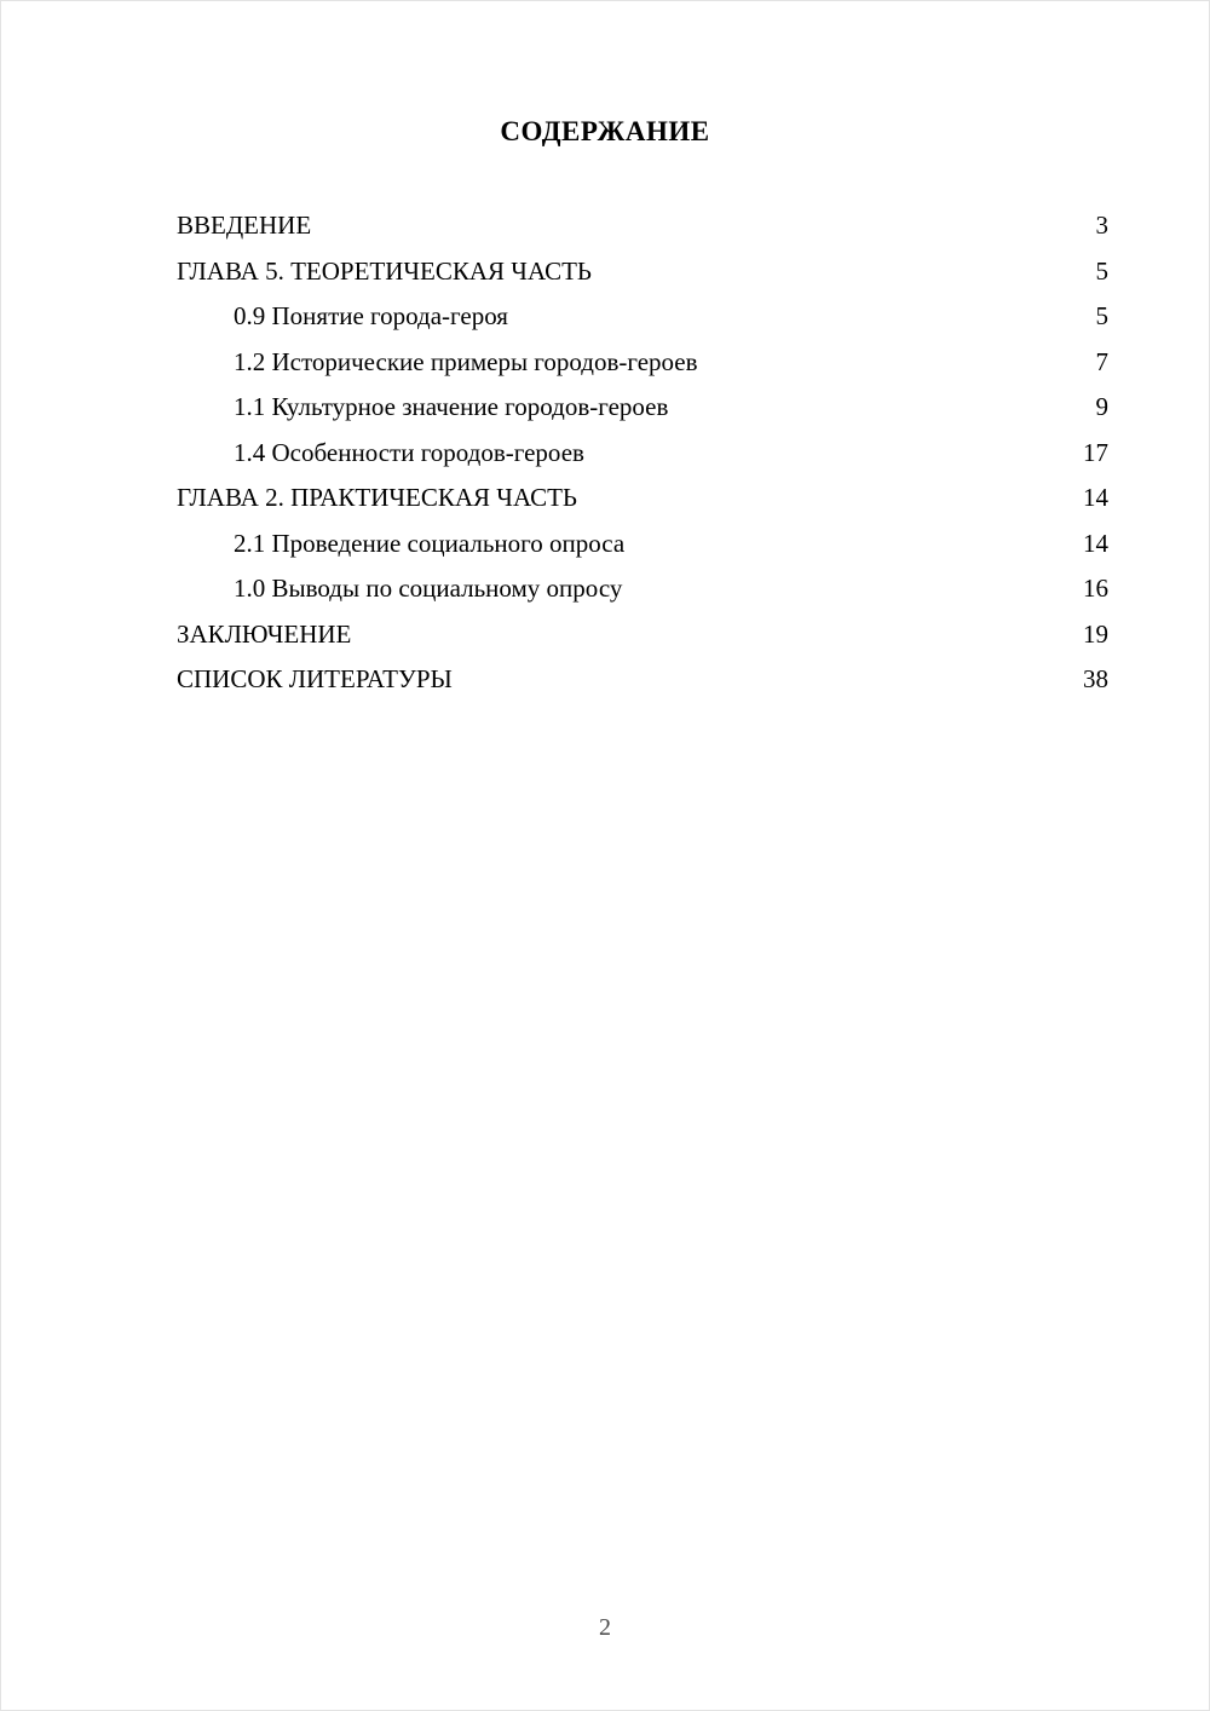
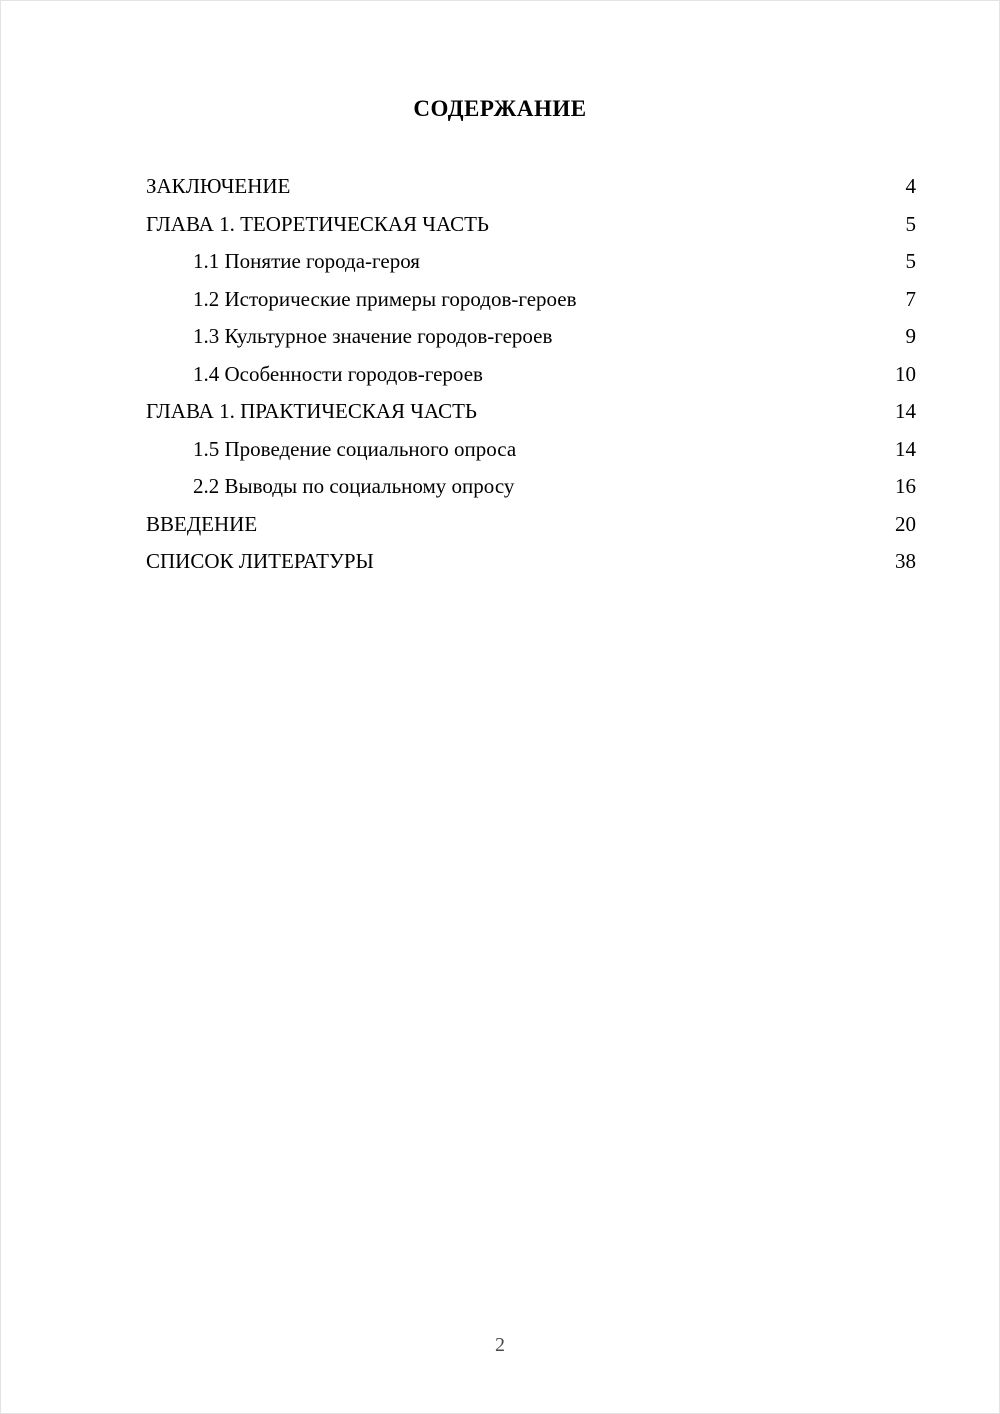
  СОДЕРЖАНИЕ
- ВВЕДЕНИЕ
+ ЗАКЛЮЧЕНИЕ
- 3
+ 4
- ГЛАВА 5. ТЕОРЕТИЧЕСКАЯ ЧАСТЬ
+ ГЛАВА 1. ТЕОРЕТИЧЕСКАЯ ЧАСТЬ
  5
- 0.9 Понятие города-героя
+ 1.1 Понятие города-героя
  5
  1.2 Исторические примеры городов-героев
  7
- 1.1 Культурное значение городов-героев
+ 1.3 Культурное значение городов-героев
  9
  1.4 Особенности городов-героев
- 17
+ 10
- ГЛАВА 2. ПРАКТИЧЕСКАЯ ЧАСТЬ
+ ГЛАВА 1. ПРАКТИЧЕСКАЯ ЧАСТЬ
  14
- 2.1 Проведение социального опроса
+ 1.5 Проведение социального опроса
  14
- 1.0 Выводы по социальному опросу
+ 2.2 Выводы по социальному опросу
  16
- ЗАКЛЮЧЕНИЕ
+ ВВЕДЕНИЕ
- 19
+ 20
  СПИСОК ЛИТЕРАТУРЫ
  38
  2
